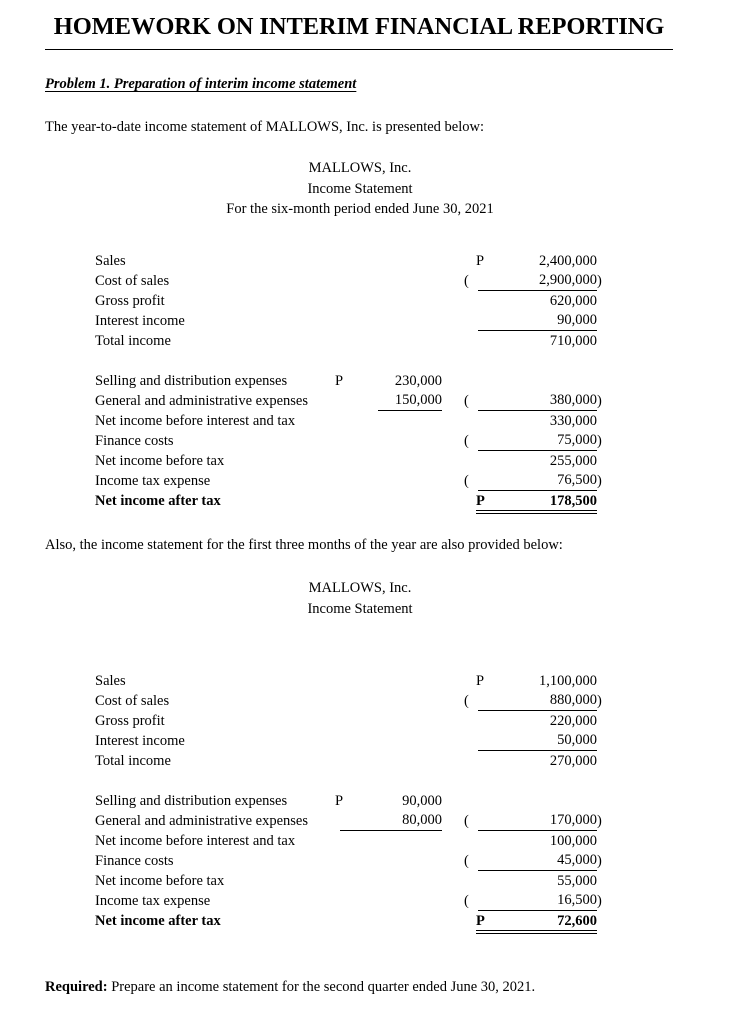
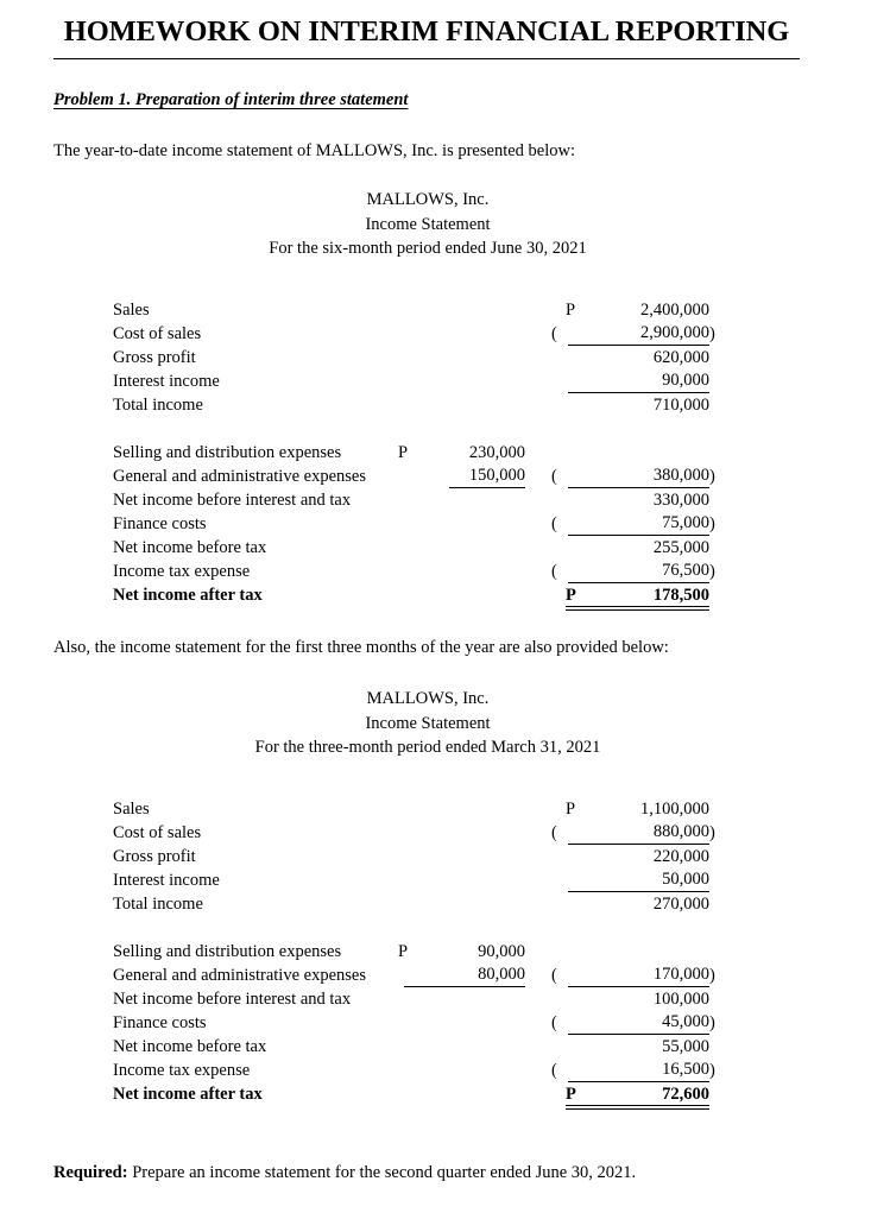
  HOMEWORK ON INTERIM FINANCIAL REPORTING
- Problem 1. Preparation of interim income statement
+ Problem 1. Preparation of interim three statement
  The year-to-date income statement of MALLOWS, Inc. is presented below:
  MALLOWS, Inc.
  Income Statement
  For the six-month period ended June 30, 2021
  Sales
  P
  2,400,000
  Cost of sales
  (
  2,900,000
  )
  Gross profit
  620,000
  Interest income
  90,000
  Total income
  710,000
  Selling and distribution expenses
  P
  230,000
  General and administrative expenses
  150,000
  (
  380,000
  )
  Net income before interest and tax
  330,000
  Finance costs
  (
  75,000
  )
  Net income before tax
  255,000
  Income tax expense
  (
  76,500
  )
  Net income after tax
  P
  178,500
  Also, the income statement for the first three months of the year are also provided below:
  MALLOWS, Inc.
  Income Statement
+ For the three-month period ended March 31, 2021
  Sales
  P
  1,100,000
  Cost of sales
  (
  880,000
  )
  Gross profit
  220,000
  Interest income
  50,000
  Total income
  270,000
  Selling and distribution expenses
  P
  90,000
  General and administrative expenses
  80,000
  (
  170,000
  )
  Net income before interest and tax
  100,000
  Finance costs
  (
  45,000
  )
  Net income before tax
  55,000
  Income tax expense
  (
  16,500
  )
  Net income after tax
  P
  72,600
  Required: Prepare an income statement for the second quarter ended June 30, 2021.
